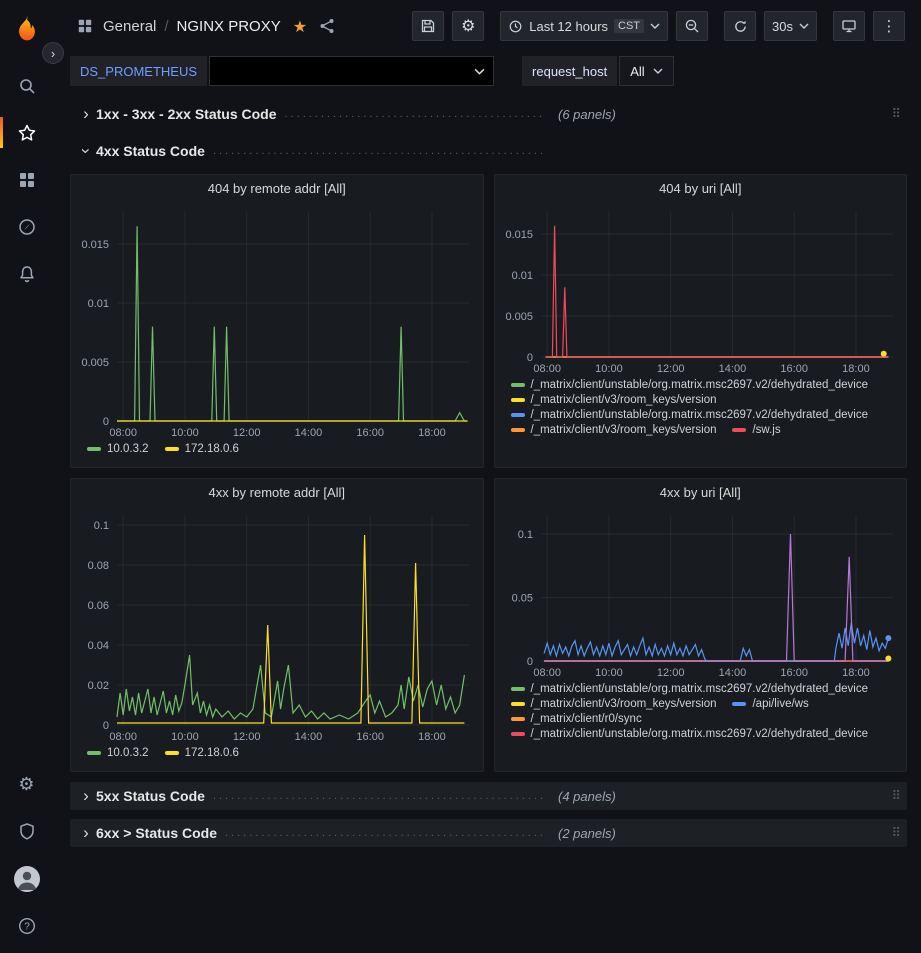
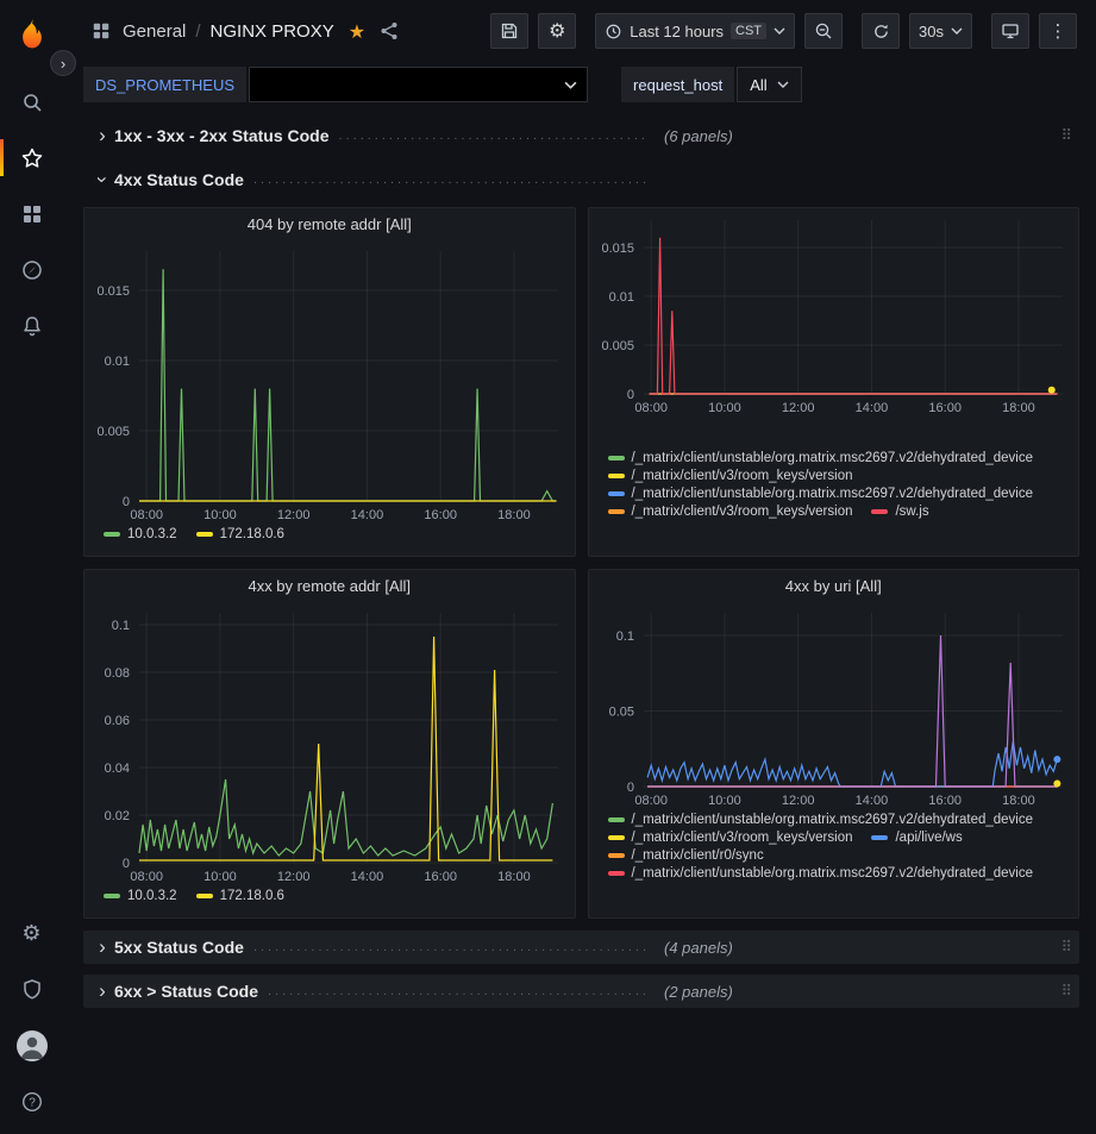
  ⚙
  ?
  ›
  General
  /
  NGINX PROXY
  ★
  ⚙
  Last 12 hours
  CST
  30s
  ⋮
  DS_PROMETHEUS
  request_host
  All
  ›
  1xx - 3xx - 2xx Status Code
  (6 panels)
  ⠿
  4xx Status Code
  404 by remote addr [All]
  08:00
  10:00
  12:00
  14:00
  16:00
  18:00
  0
  0.005
  0.01
  0.015
  10.0.3.2
  172.18.0.6
- 404 by uri [All]
  08:00
  10:00
  12:00
  14:00
  16:00
  18:00
  0
  0.005
  0.01
  0.015
  /_matrix/client/unstable/org.matrix.msc2697.v2/dehydrated_device
  /_matrix/client/v3/room_keys/version
  /_matrix/client/unstable/org.matrix.msc2697.v2/dehydrated_device
  /_matrix/client/v3/room_keys/version
  /sw.js
  4xx by remote addr [All]
  08:00
  10:00
  12:00
  14:00
  16:00
  18:00
  0
  0.02
  0.04
  0.06
  0.08
  0.1
  10.0.3.2
  172.18.0.6
  4xx by uri [All]
  08:00
  10:00
  12:00
  14:00
  16:00
  18:00
  0
  0.05
  0.1
  /_matrix/client/unstable/org.matrix.msc2697.v2/dehydrated_device
  /_matrix/client/v3/room_keys/version
  /api/live/ws
  /_matrix/client/r0/sync
  /_matrix/client/unstable/org.matrix.msc2697.v2/dehydrated_device
  ›
  5xx Status Code
  (4 panels)
  ⠿
  ›
  6xx > Status Code
  (2 panels)
  ⠿
